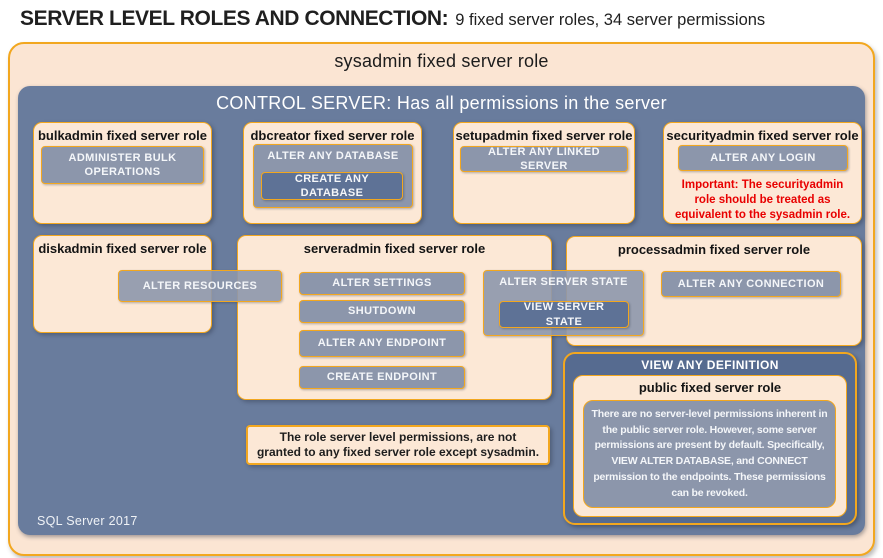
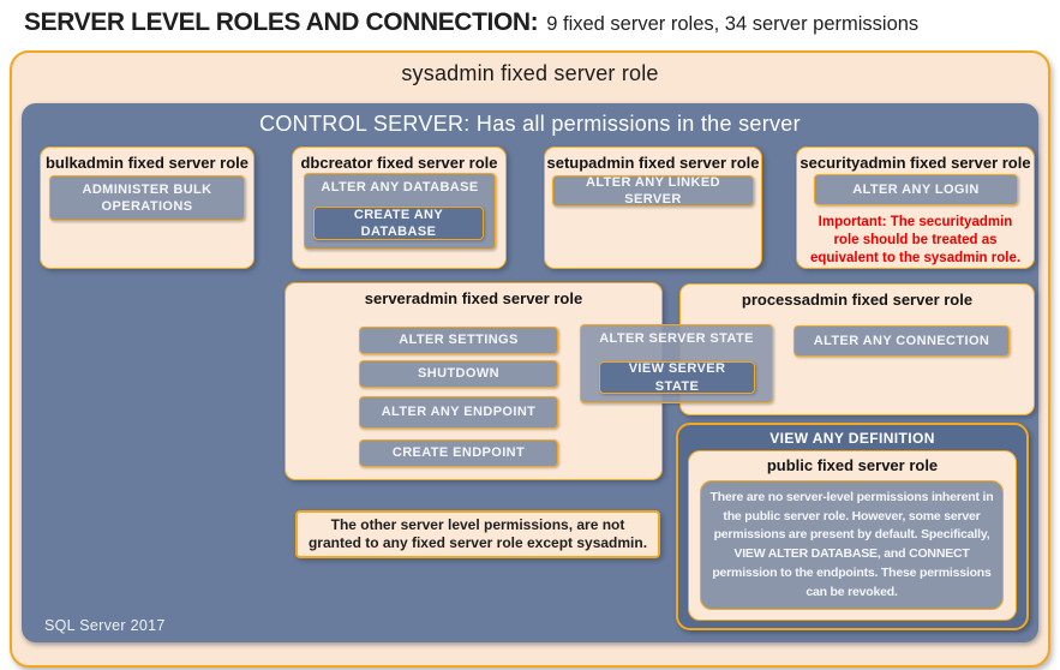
  SERVER LEVEL ROLES AND CONNECTION:
  9 fixed server roles, 34 server permissions
  sysadmin fixed server role
  CONTROL SERVER: Has all permissions in the server
  bulkadmin fixed server role
  ADMINISTER BULK OPERATIONS
  dbcreator fixed server role
  ALTER ANY DATABASE
  CREATE ANY DATABASE
  setupadmin fixed server role
  ALTER ANY LINKED SERVER
  securityadmin fixed server role
  ALTER ANY LOGIN
  Important: The securityadmin role should be treated as equivalent to the sysadmin role.
- diskadmin fixed server role
- ALTER RESOURCES
  serveradmin fixed server role
  ALTER SETTINGS
  SHUTDOWN
  ALTER ANY ENDPOINT
  CREATE ENDPOINT
  ALTER SERVER STATE
  VIEW SERVER STATE
  processadmin fixed server role
  ALTER ANY CONNECTION
- The role server level permissions, are not granted to any fixed server role except sysadmin.
+ The other server level permissions, are not granted to any fixed server role except sysadmin.
  VIEW ANY DEFINITION
  public fixed server role
  There are no server-level permissions inherent in the public server role. However, some server permissions are present by default. Specifically, VIEW ALTER DATABASE, and CONNECT permission to the endpoints. These permissions can be revoked.
  SQL Server 2017
